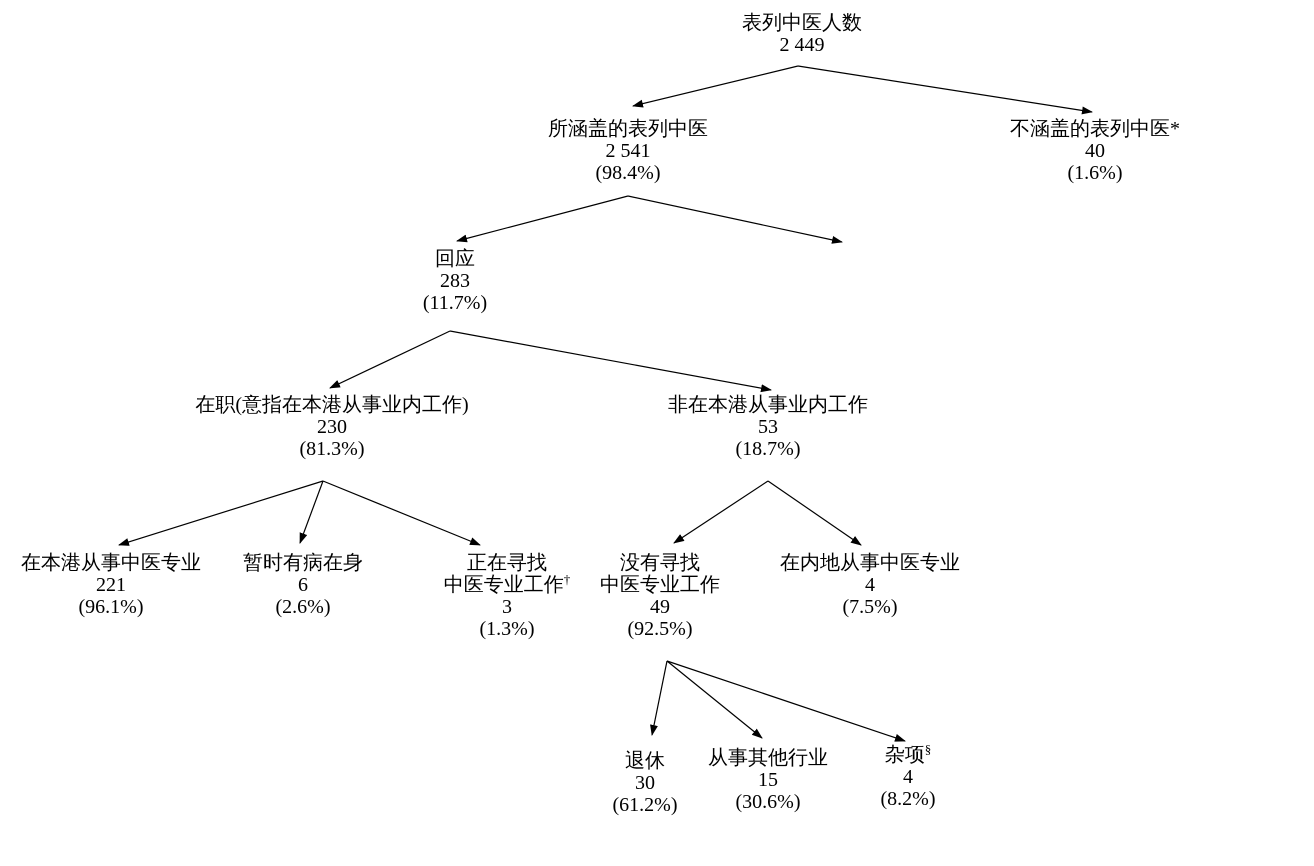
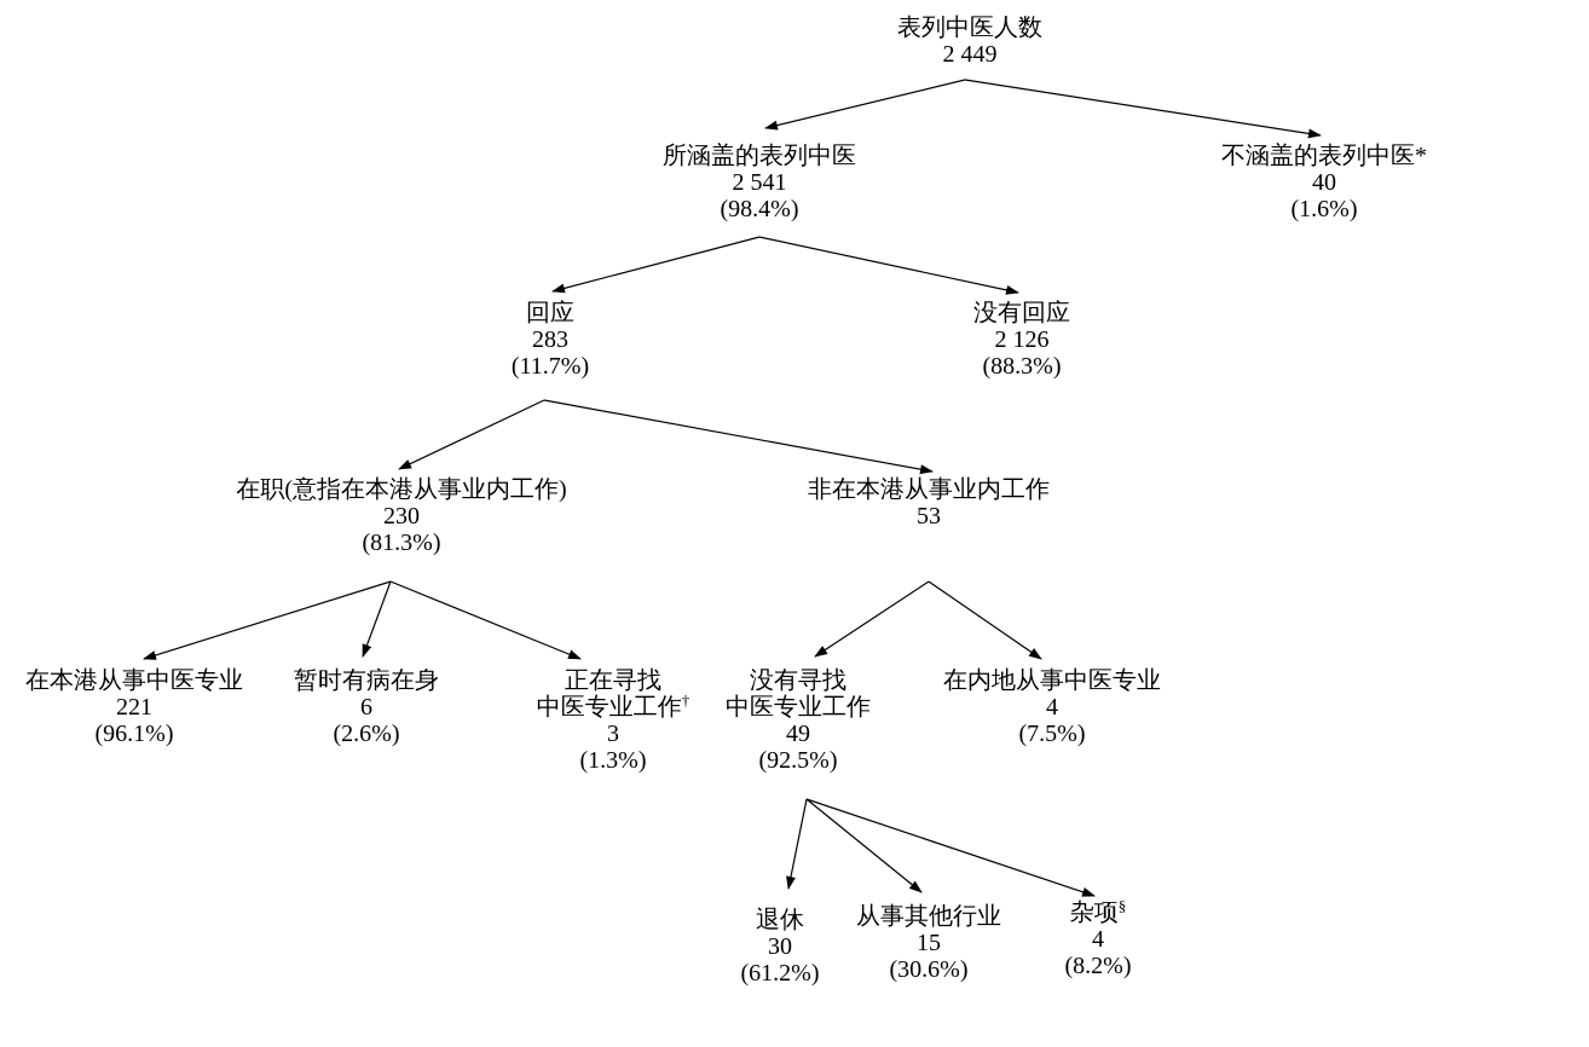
  表列中医人数
  2 449
  所涵盖的表列中医
  2 541
  (98.4%)
  不涵盖的表列中医*
  40
  (1.6%)
  回应
  283
  (11.7%)
+ 没有回应
+ 2 126
+ (88.3%)
  在职(意指在本港从事业内工作)
  230
  (81.3%)
  非在本港从事业内工作
  53
- (18.7%)
  在本港从事中医专业
  221
  (96.1%)
  暂时有病在身
  6
  (2.6%)
  正在寻找
  中医专业工作†
  3
  (1.3%)
  没有寻找
  中医专业工作
  49
  (92.5%)
  在内地从事中医专业
  4
  (7.5%)
  退休
  30
  (61.2%)
  从事其他行业
  15
  (30.6%)
  杂项§
  4
  (8.2%)
